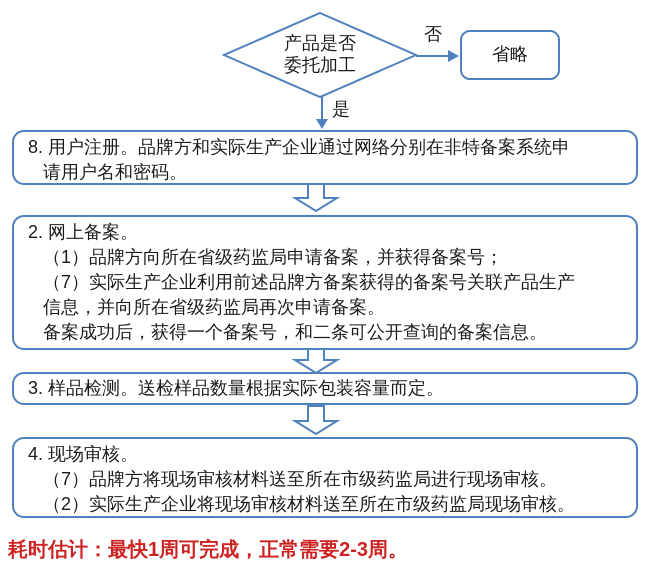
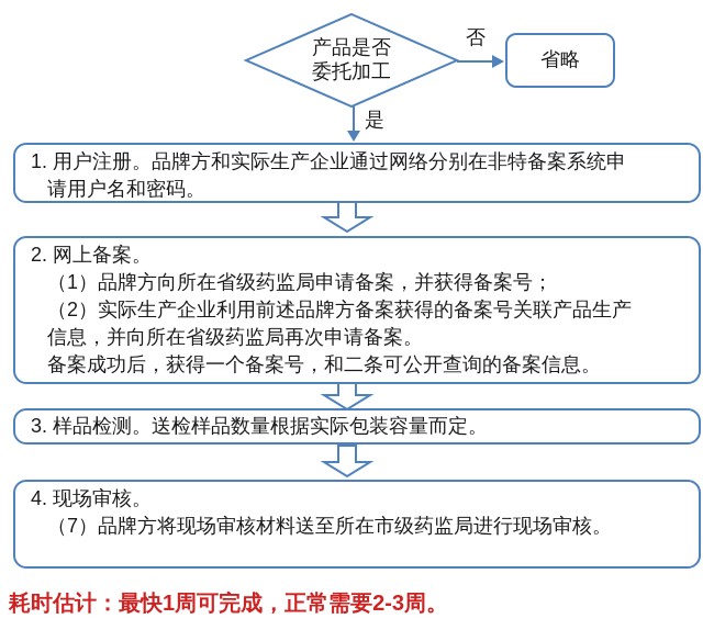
  产品是否
  委托加工
  否
  是
  省略
- 8. 用户注册。品牌方和实际生产企业通过网络分别在非特备案系统申
+ 1. 用户注册。品牌方和实际生产企业通过网络分别在非特备案系统申
  请用户名和密码。
  2. 网上备案。
  （1）品牌方向所在省级药监局申请备案，并获得备案号；
- （7）实际生产企业利用前述品牌方备案获得的备案号关联产品生产
+ （2）实际生产企业利用前述品牌方备案获得的备案号关联产品生产
  信息，并向所在省级药监局再次申请备案。
  备案成功后，获得一个备案号，和二条可公开查询的备案信息。
  3. 样品检测。送检样品数量根据实际包装容量而定。
  4. 现场审核。
  （7）品牌方将现场审核材料送至所在市级药监局进行现场审核。
- （2）实际生产企业将现场审核材料送至所在市级药监局现场审核。
  耗时估计：最快1周可完成，正常需要2-3周。
